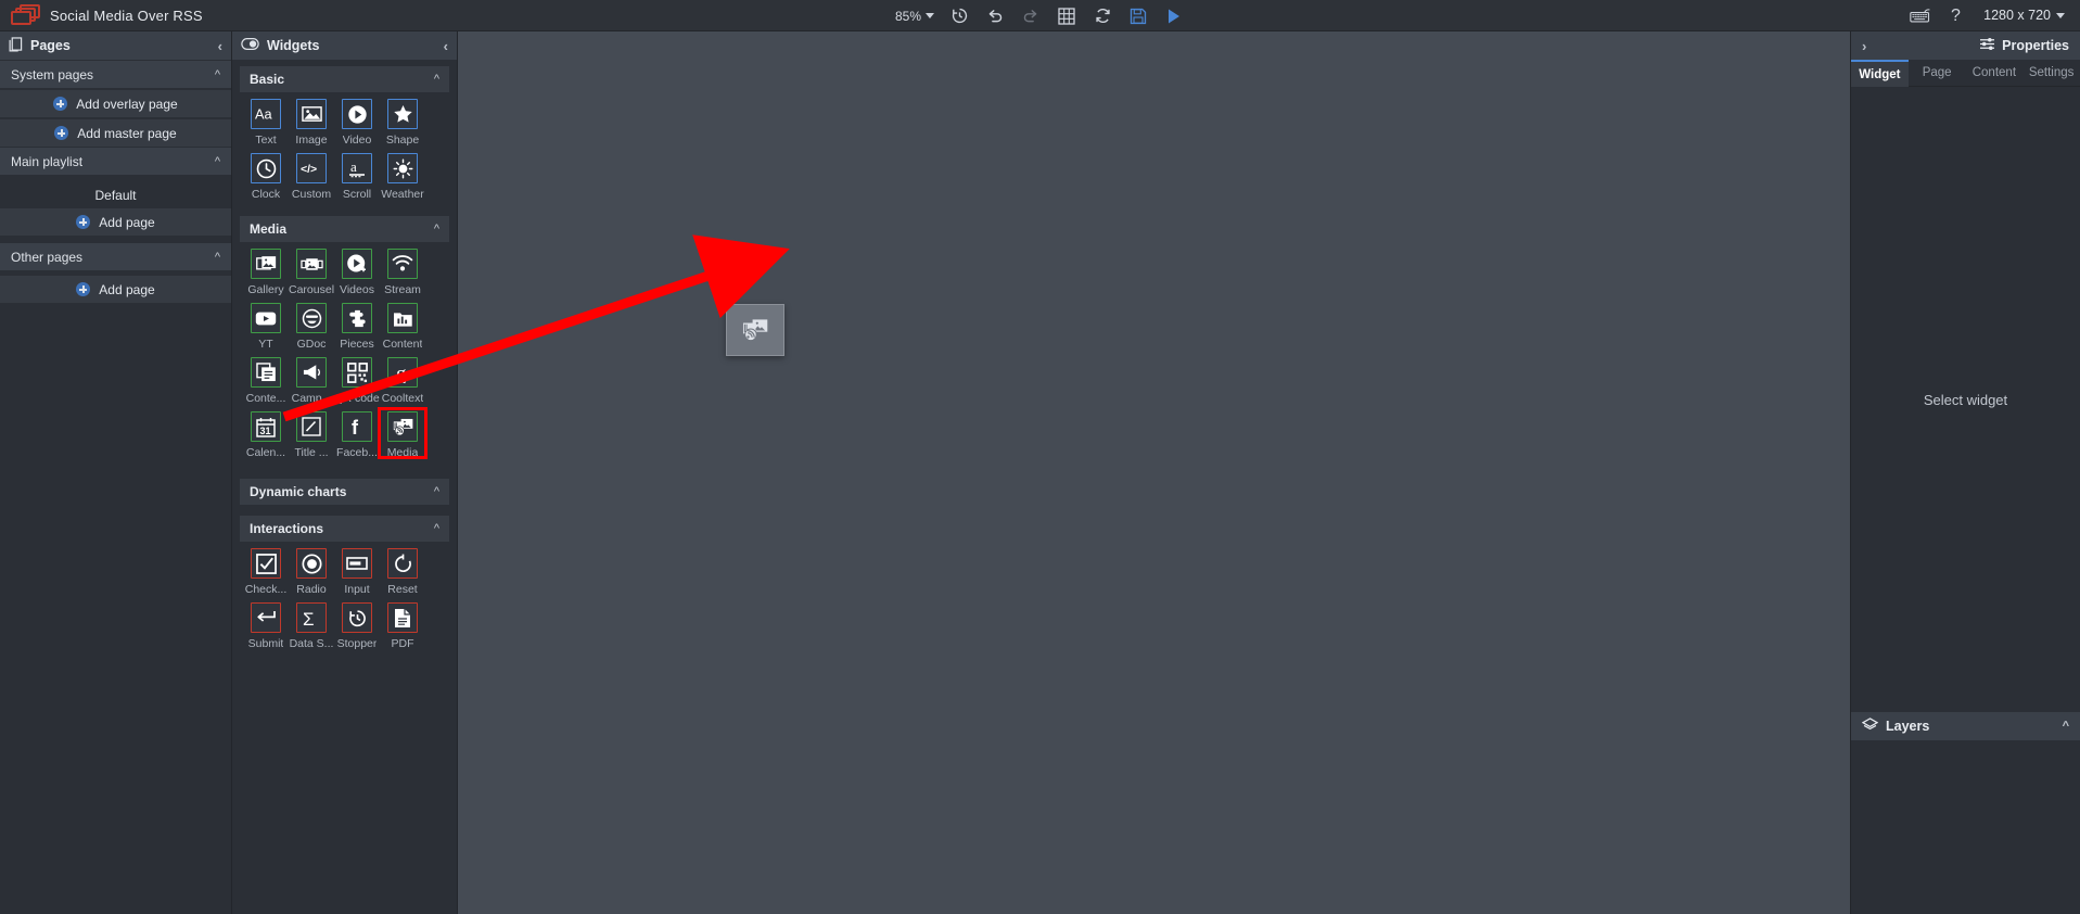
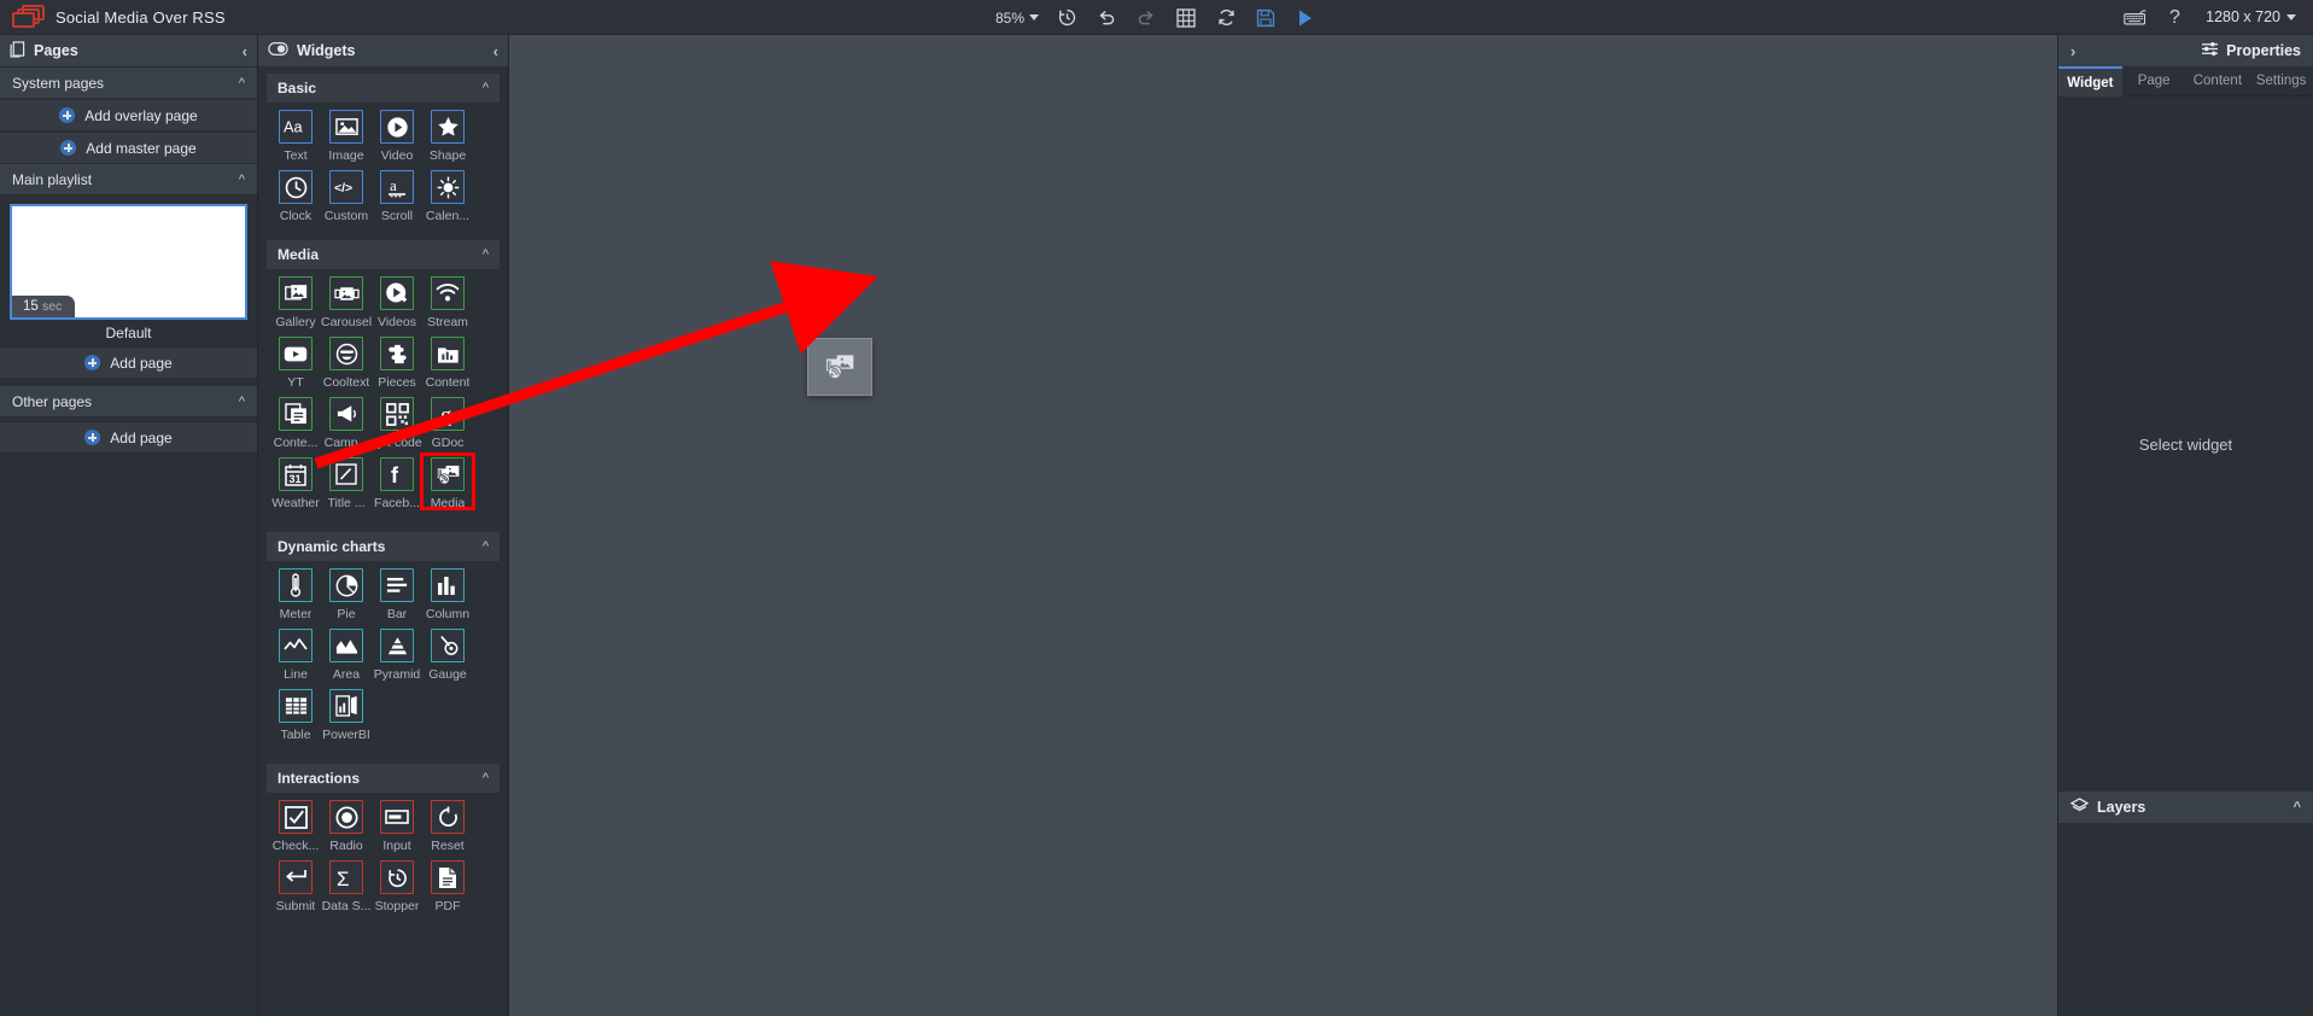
  Social Media Over RSS
  85%
  ?
  1280 x 720
  Pages
  ‹
  System pages
  ^
  Add overlay page
  Add master page
  Main playlist
  ^
+ 15 sec
  Default
  Add page
  Other pages
  ^
  Add page
  Widgets
  ‹
  Basic
  ^
  Aa
  Text
  Image
  Video
  Shape
  Clock
  </>
  Custom
  a
  Scroll
- Weather
+ Calen...
  Media
  ^
  Gallery
  Carousel
  Videos
  Stream
  YT
- GDoc
+ Cooltext
  Pieces
  Content
  Conte...
  Camp.
- Cooltext
+ GDoc
  31
- Calen...
+ Weather
  Title ...
  f
  Faceb...
  Media
  Dynamic charts
  ^
+ Meter
+ Pie
+ Bar
+ Column
+ Line
+ Area
+ Pyramid
+ Gauge
+ Table
+ PowerBI
  Interactions
  ^
  Check...
  Radio
  Input
  Reset
  Submit
  Σ
  Data S...
  Stopper
  PDF
  ›
  Properties
  Widget
  Page
  Content
  Settings
  Select widget
  Layers
  ^
